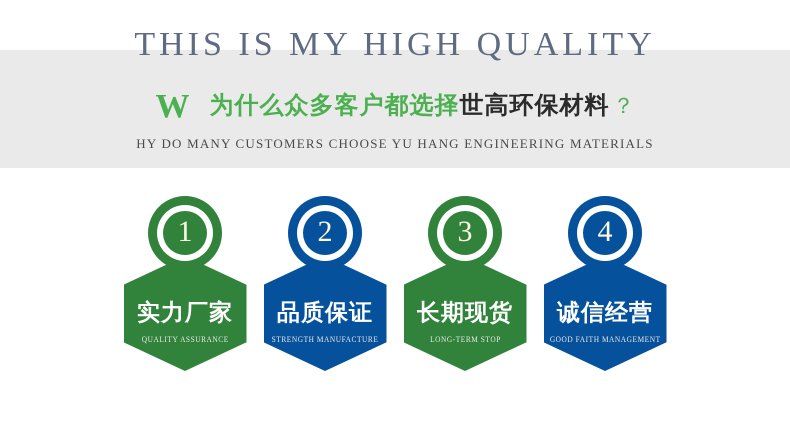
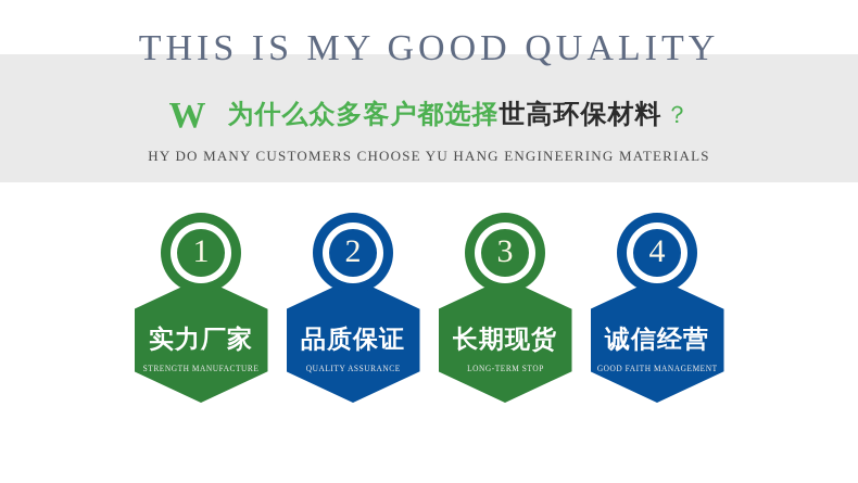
- THIS IS MY HIGH QUALITY
+ THIS IS MY GOOD QUALITY
  W 为什么众多客户都选择世高环保材料？
  HY DO MANY CUSTOMERS CHOOSE YU HANG ENGINEERING MATERIALS
  1
  实力厂家
- QUALITY ASSURANCE
+ STRENGTH MANUFACTURE
  2
  品质保证
- STRENGTH MANUFACTURE
+ QUALITY ASSURANCE
  3
  长期现货
  LONG-TERM STOP
  4
  诚信经营
  GOOD FAITH MANAGEMENT
